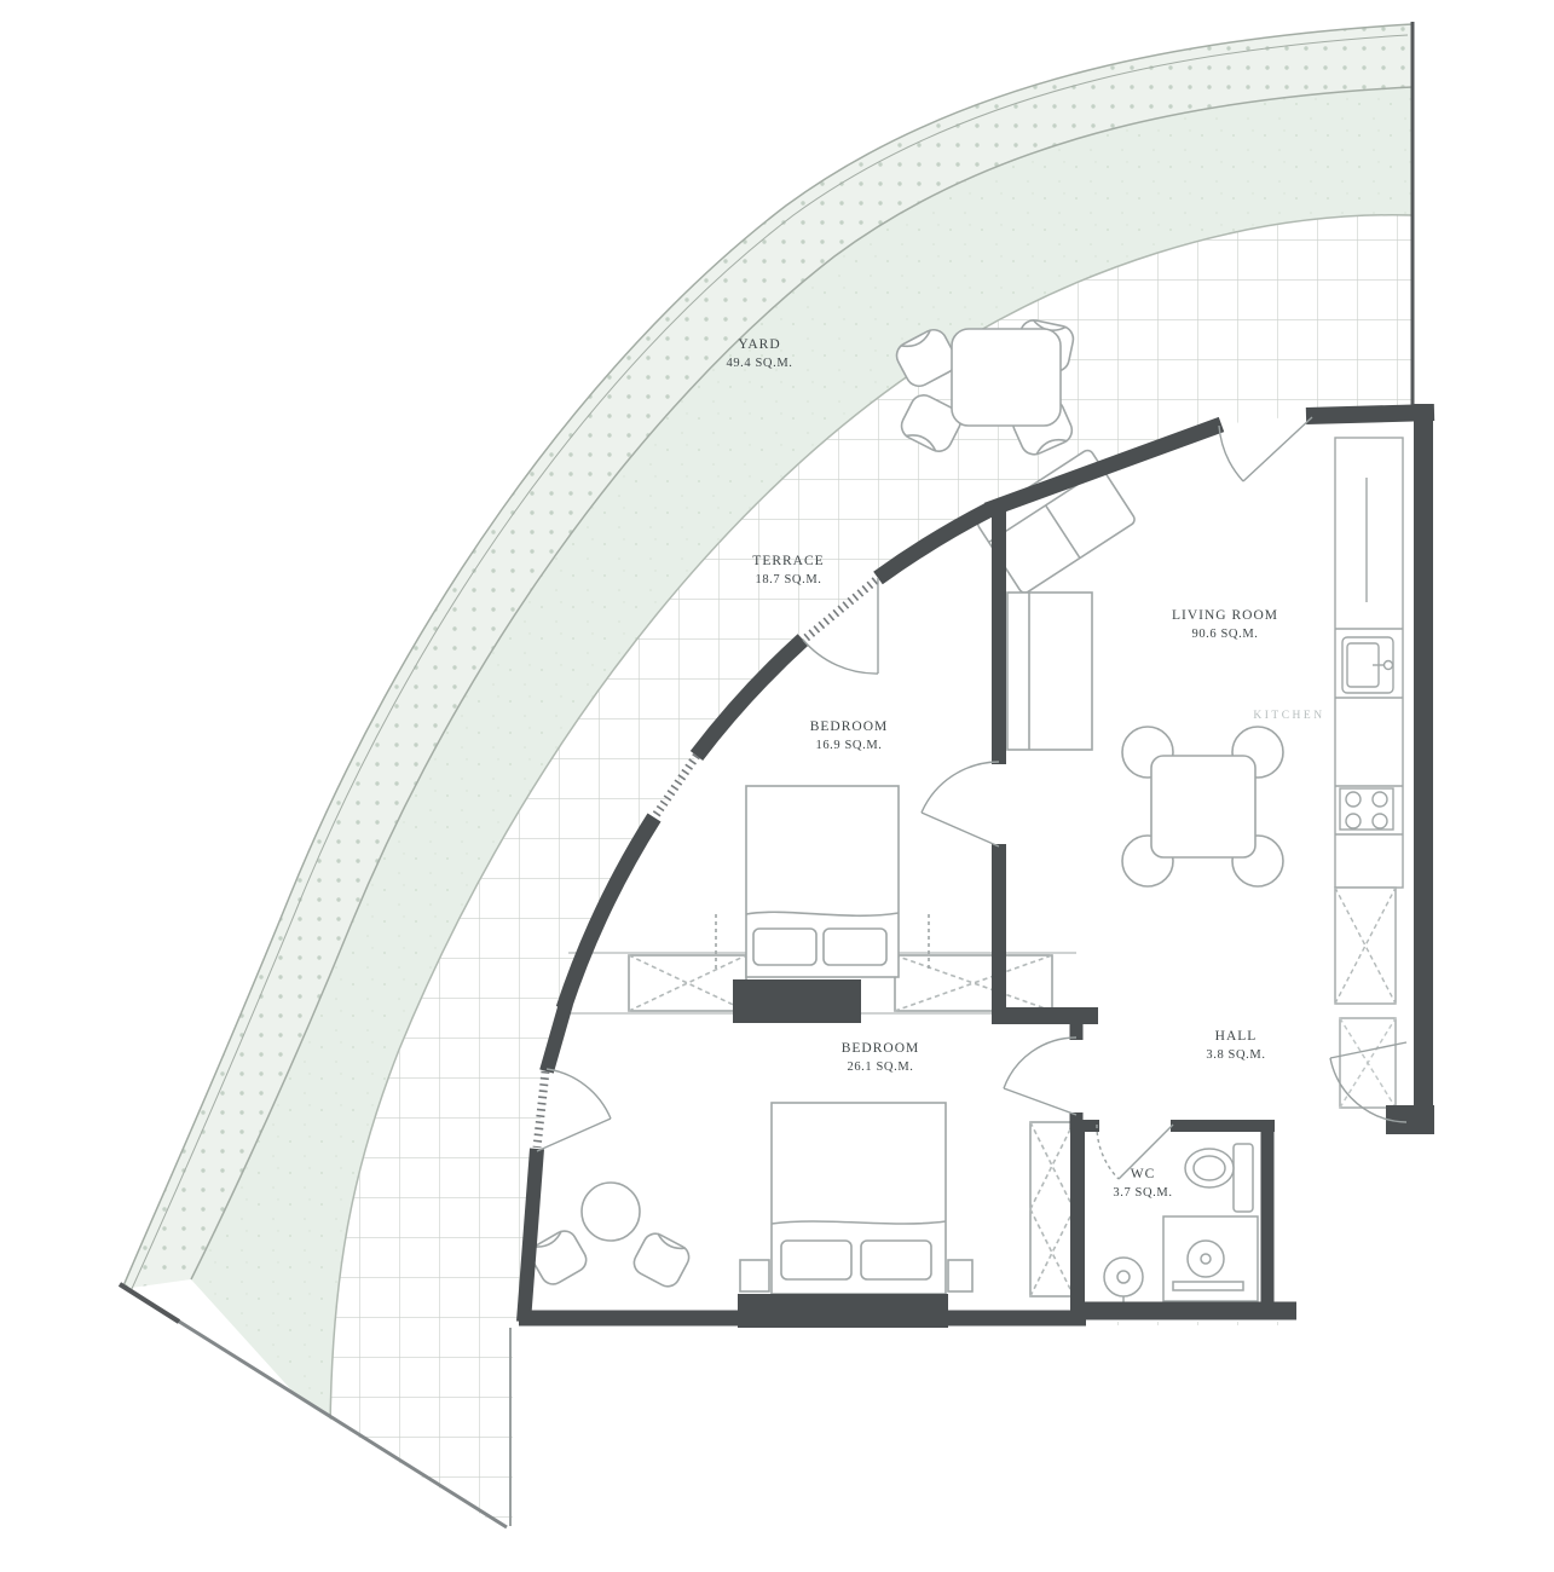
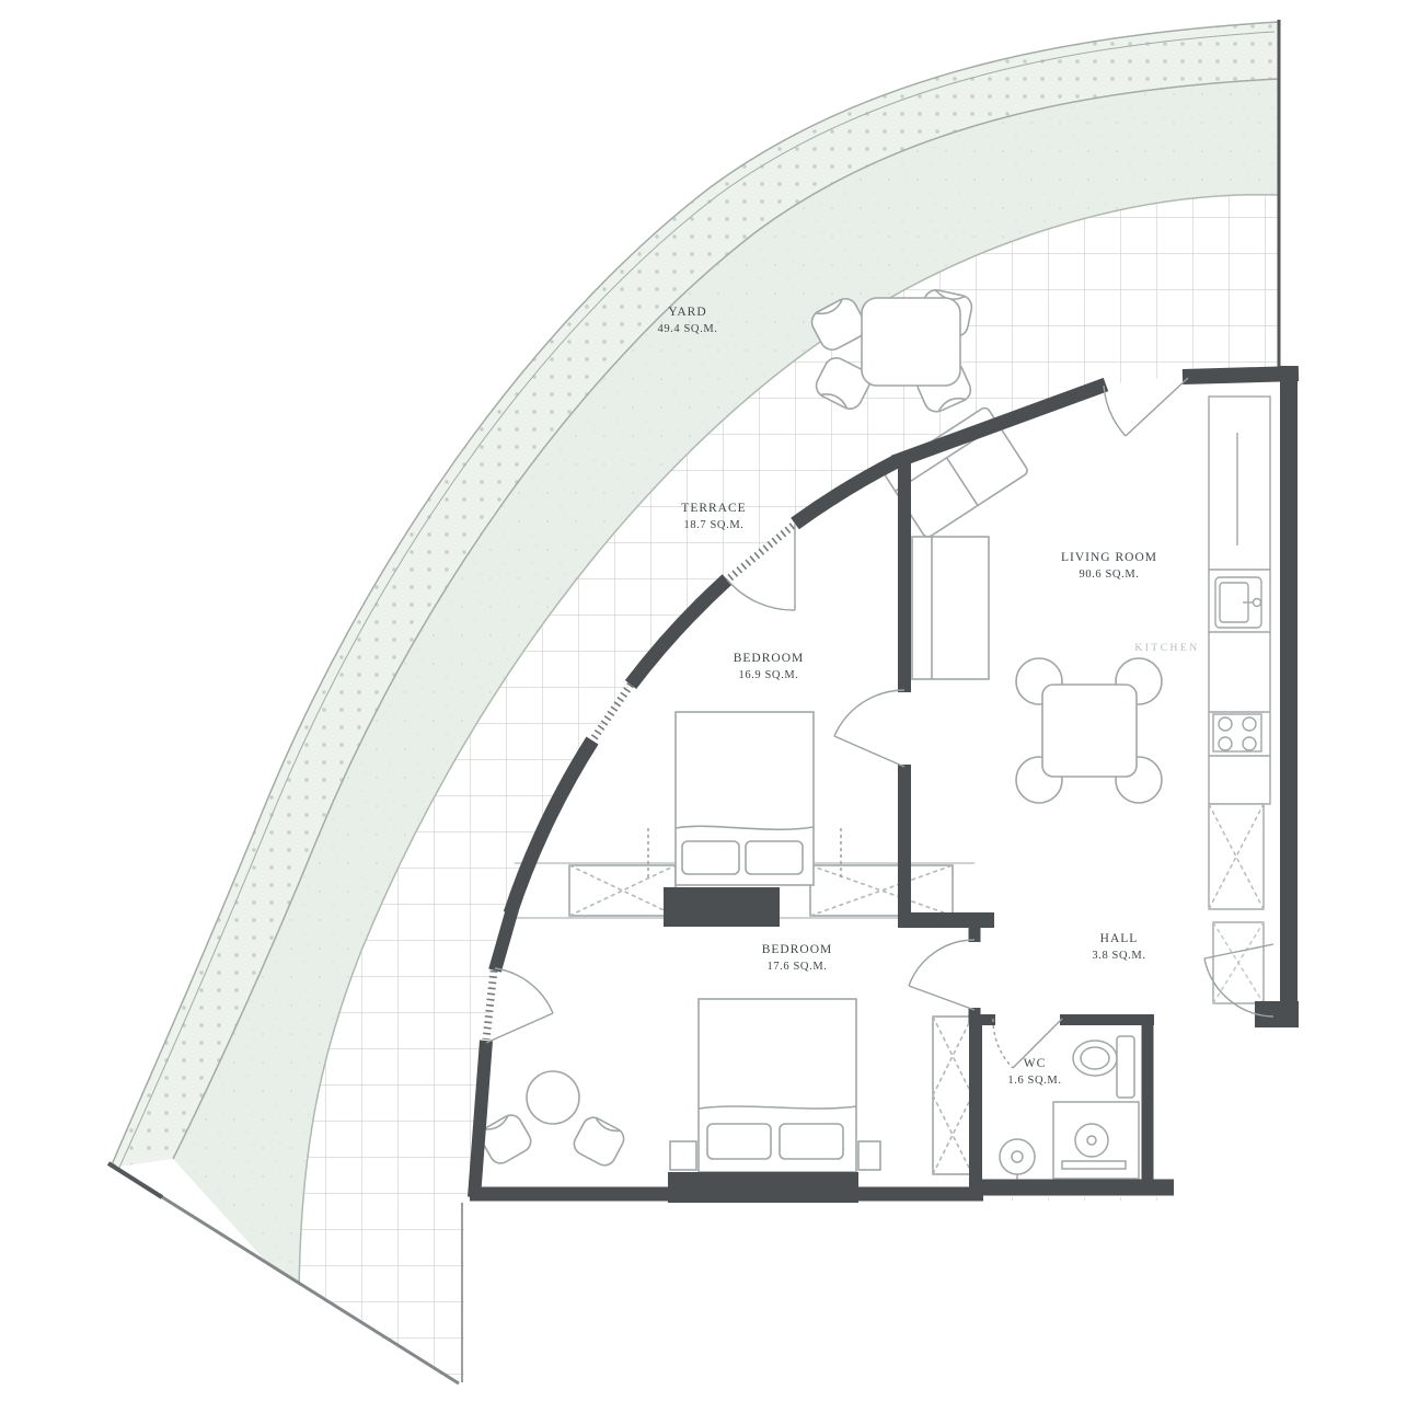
  YARD
  49.4 SQ.M.
  TERRACE
  18.7 SQ.M.
  LIVING ROOM
  90.6 SQ.M.
  BEDROOM
  16.9 SQ.M.
  BEDROOM
- 26.1 SQ.M.
+ 17.6 SQ.M.
  HALL
  3.8 SQ.M.
  WC
- 3.7 SQ.M.
+ 1.6 SQ.M.
  KITCHEN
